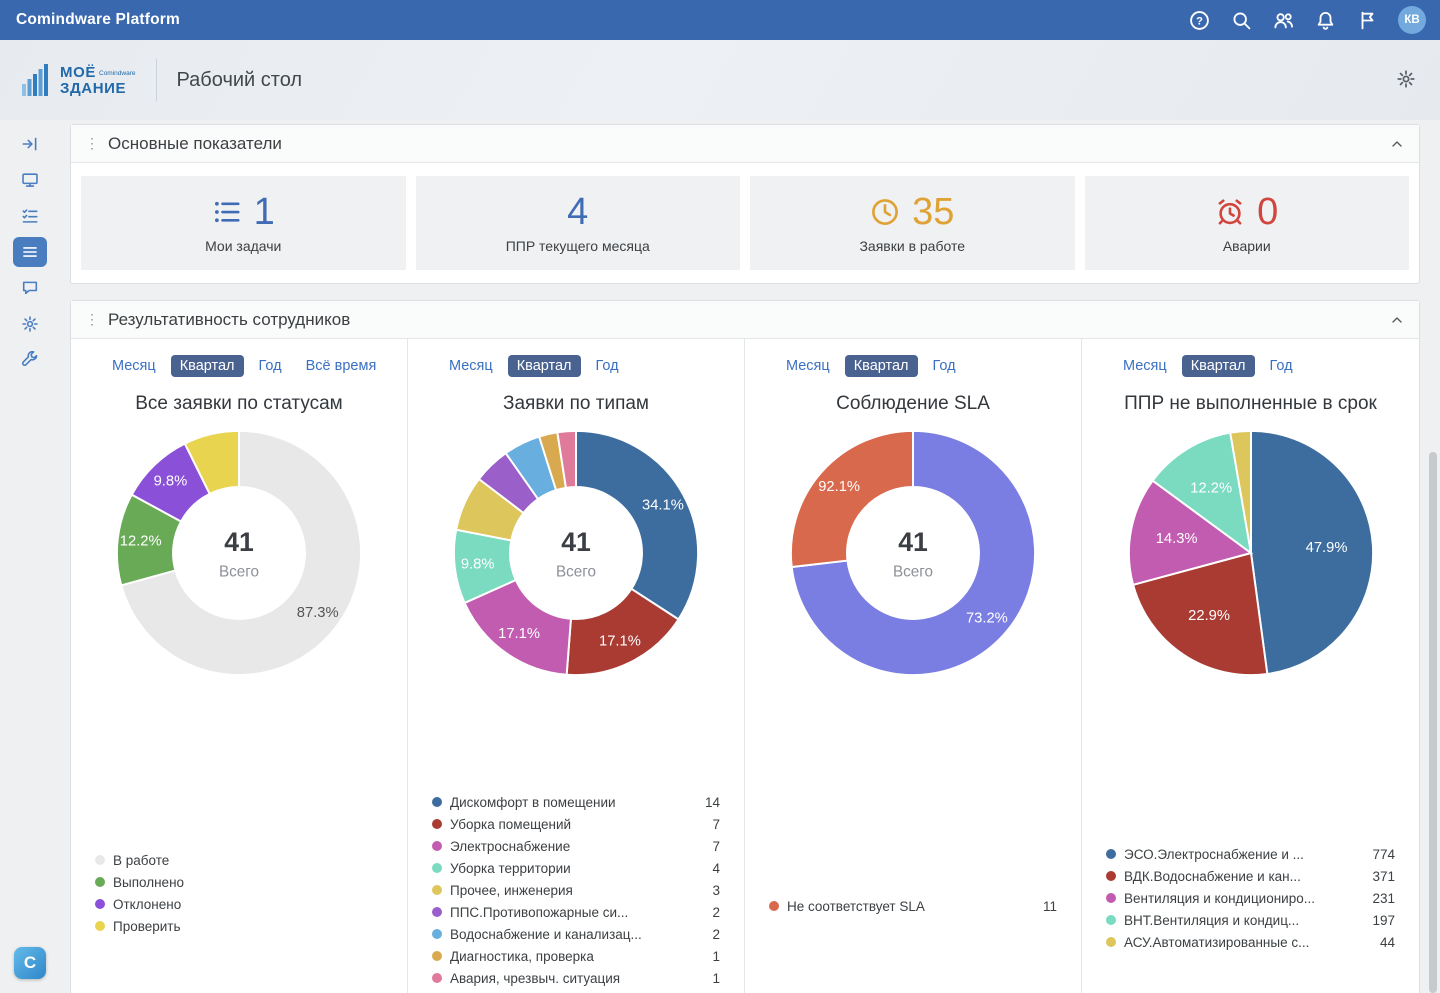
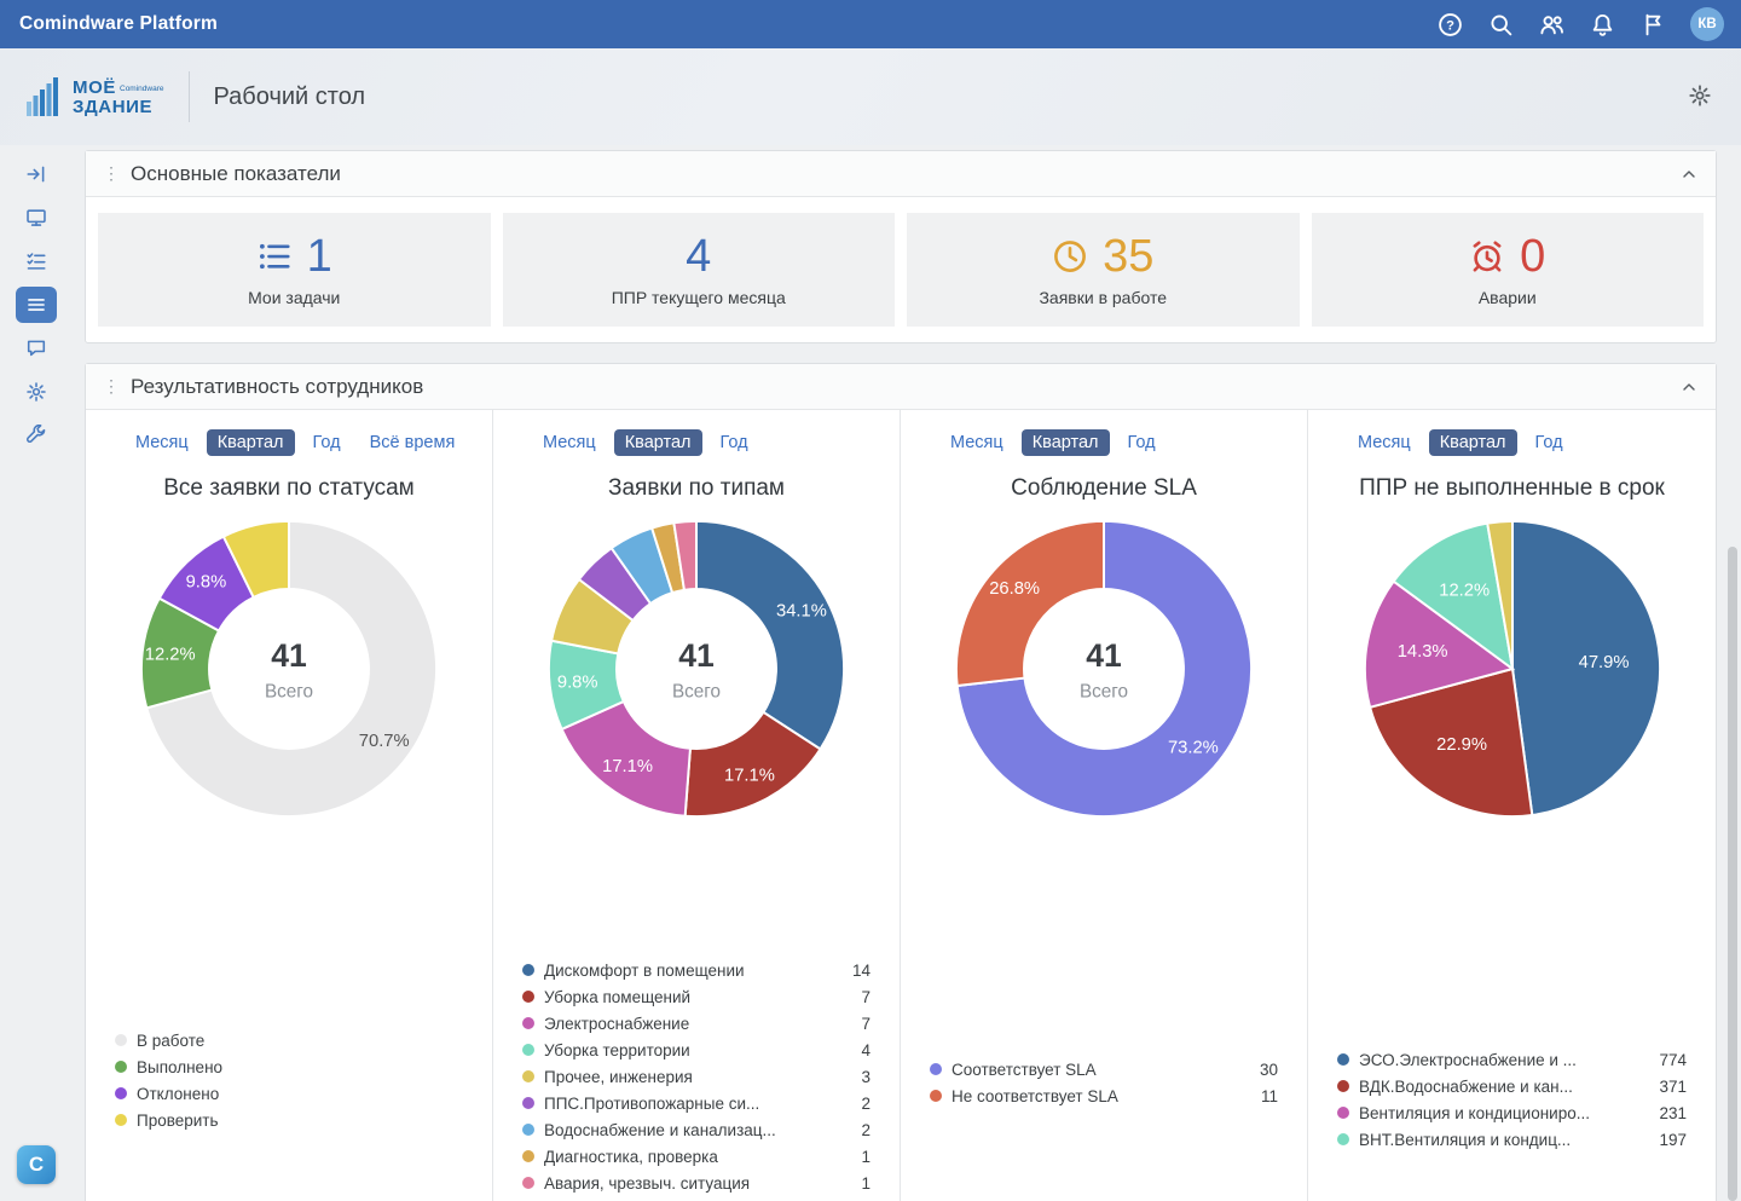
  Comindware Platform
  ?
  КВ
  МОЁ
  ЗДАНИЕ
  Рабочий стол
  C
  Основные показатели
  1
  Мои задачи
  4
  ППР текущего месяца
  35
  Заявки в работе
  0
  Аварии
  Результативность сотрудников
  Месяц
  Квартал
  Год
  Всё время
  Все заявки по статусам
- 87.3%
+ 70.7%
  12.2%
  9.8%
  41
  Всего
  В работе
  Выполнено
  Отклонено
  Проверить
  Месяц
  Квартал
  Год
  Заявки по типам
  34.1%
  17.1%
  17.1%
  9.8%
  41
  Всего
  Дискомфорт в помещении
  14
  Уборка помещений
  7
  Электроснабжение
  7
  Уборка территории
  4
  Прочее, инженерия
  3
  ППС.Противопожарные си...
  2
  Водоснабжение и канализац...
  2
  Диагностика, проверка
  1
  Авария, чрезвыч. ситуация
  1
  Месяц
  Квартал
  Год
  Соблюдение SLA
  73.2%
- 92.1%
+ 26.8%
  41
  Всего
+ Соответствует SLA
+ 30
  Не соответствует SLA
  11
  Месяц
  Квартал
  Год
  ППР не выполненные в срок
  47.9%
  22.9%
  14.3%
  12.2%
  ЭСО.Электроснабжение и ...
  774
  ВДК.Водоснабжение и кан...
  371
  Вентиляция и кондиционирο...
  231
  ВНТ.Вентиляция и кондиц...
  197
- АСУ.Автоматизированные с...
- 44
